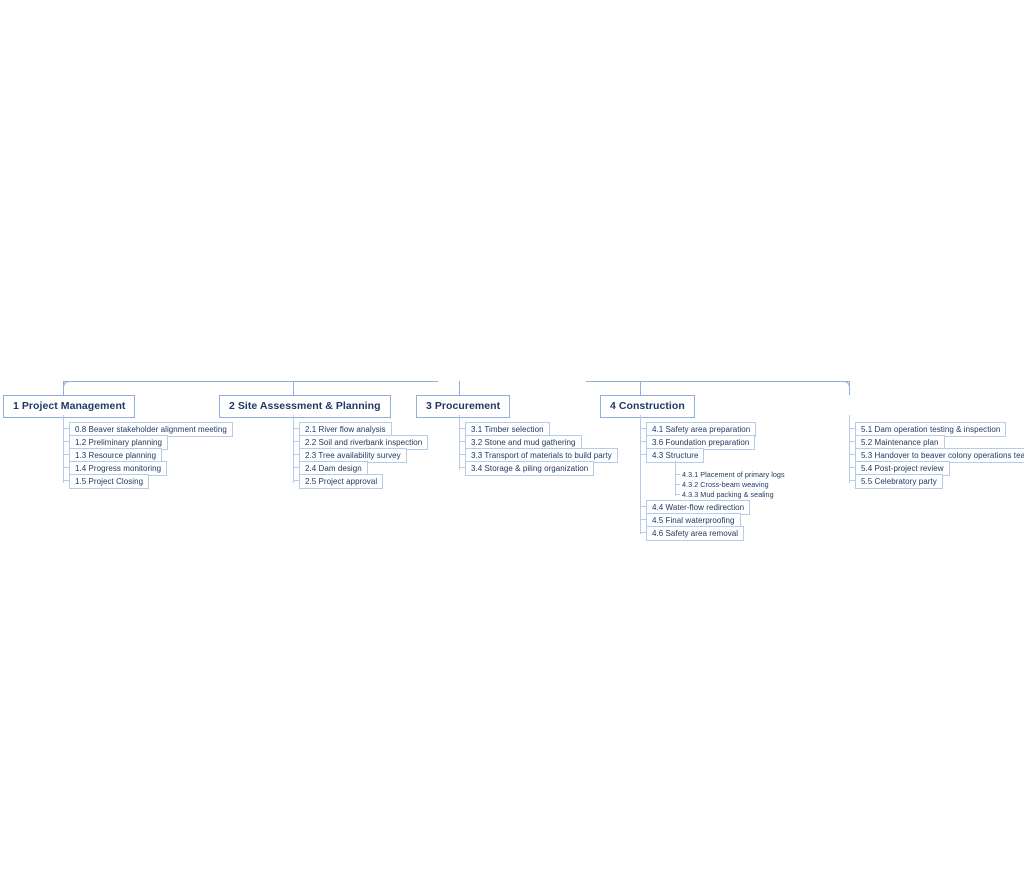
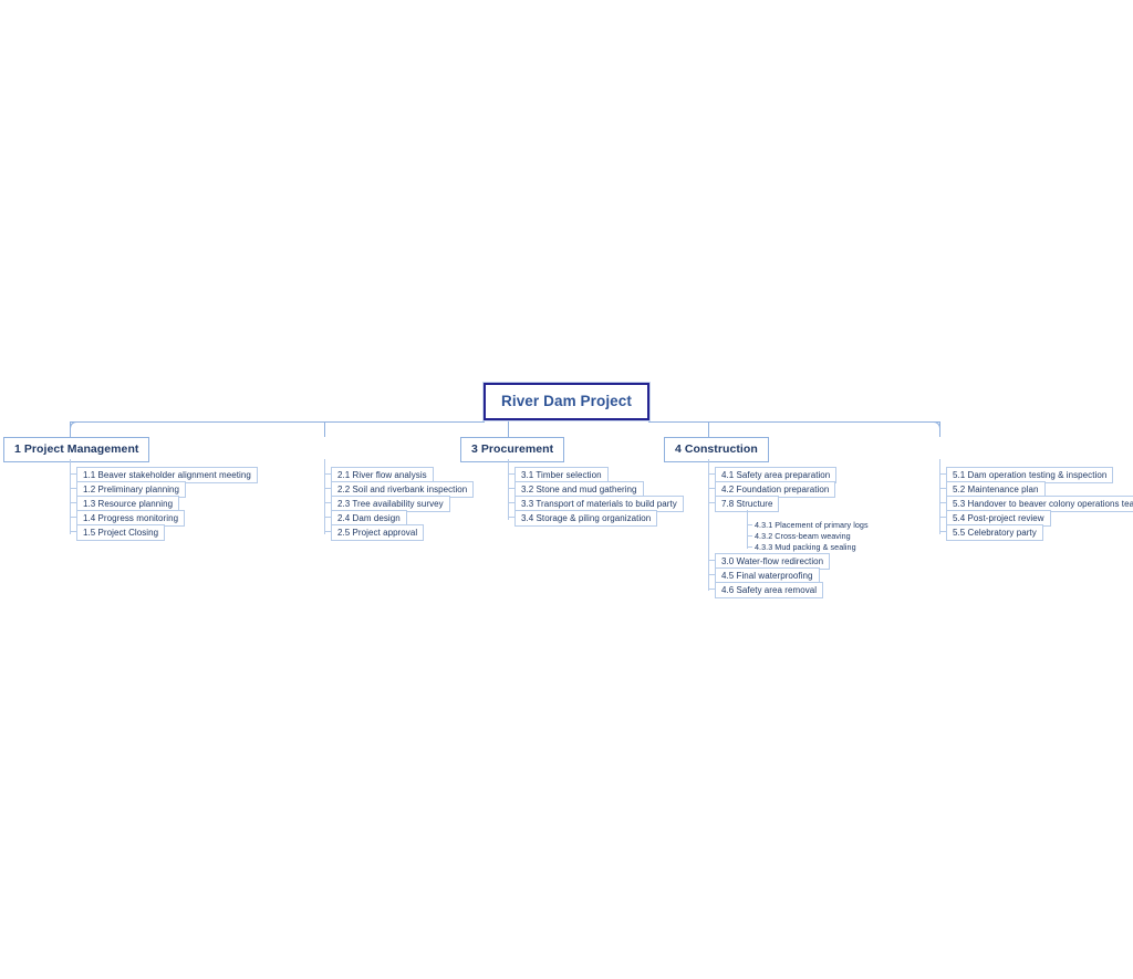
+ River Dam Project
  1 Project Management
- 0.8 Beaver stakeholder alignment meeting
+ 1.1 Beaver stakeholder alignment meeting
  1.2 Preliminary planning
  1.3 Resource planning
  1.4 Progress monitoring
  1.5 Project Closing
- 2 Site Assessment & Planning
  2.1 River flow analysis
  2.2 Soil and riverbank inspection
  2.3 Tree availability survey
  2.4 Dam design
  2.5 Project approval
  3 Procurement
  3.1 Timber selection
  3.2 Stone and mud gathering
  3.3 Transport of materials to build party
  3.4 Storage & piling organization
  4 Construction
  4.1 Safety area preparation
- 3.6 Foundation preparation
+ 4.2 Foundation preparation
- 4.3 Structure
+ 7.8 Structure
  4.3.1 Placement of primary logs
  4.3.2 Cross-beam weaving
  4.3.3 Mud packing & sealing
- 4.4 Water-flow redirection
+ 3.0 Water-flow redirection
  4.5 Final waterproofing
  4.6 Safety area removal
  5.1 Dam operation testing & inspection
  5.2 Maintenance plan
  5.3 Handover to beaver colony operations tea
  5.4 Post-project review
  5.5 Celebratory party
